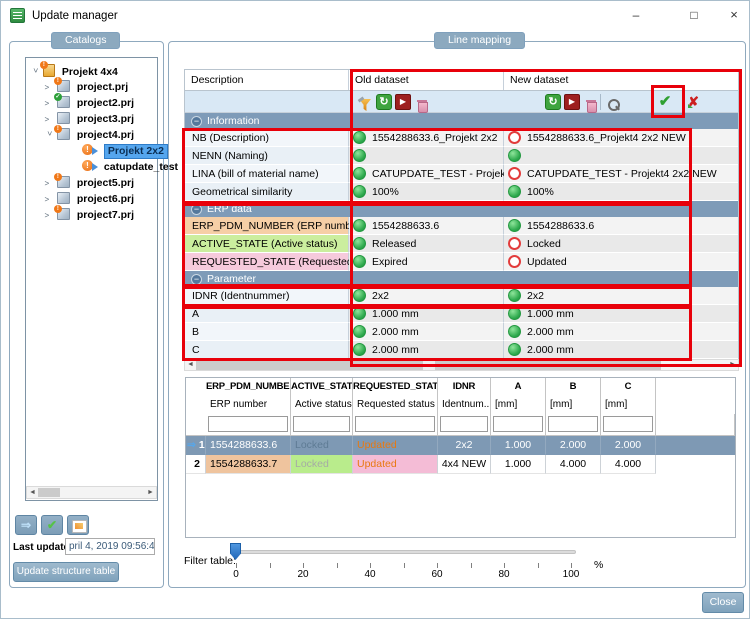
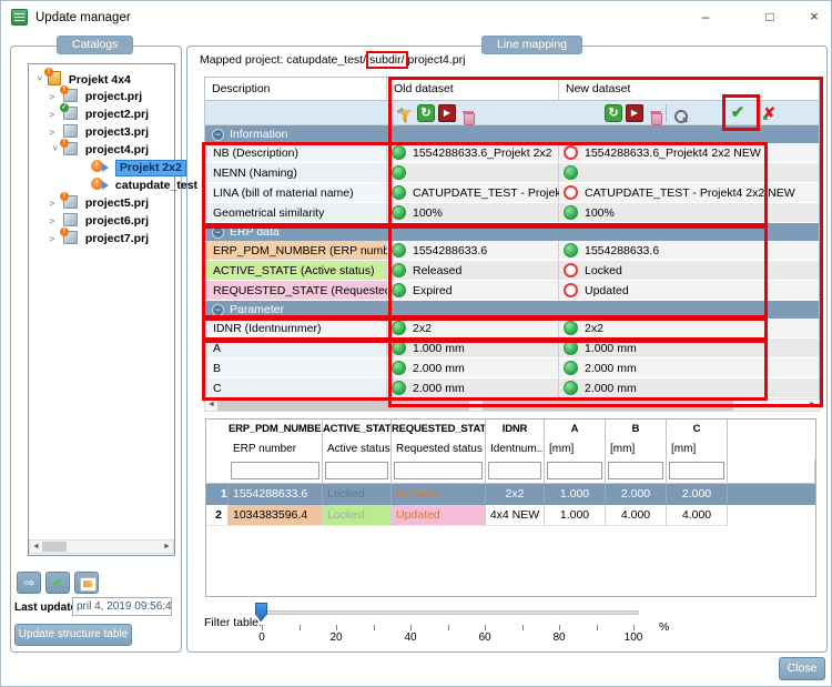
  Update manager
  –
  □
  ×
  Catalogs
  Line mapping
  Projekt 4x4
  > project.prj
  > project2.prj
  > project3.prj
  project4.prj
  Projekt 2x2
  catupdate_test
  > project5.prj
  > project6.prj
  > project7.prj
  Last updat
  pril 4, 2019 09:56:4
  Update structure table
+ Mapped project: catupdate_test/ subdir/ project4.prj
  Description
  Old dataset
  New dataset
  Information
  NB (Description)
  1554288633.6_Projekt 2x2
  1554288633.6_Projekt4 2x2 NEW
  NENN (Naming)
  LINA (bill of material name)
  CATUPDATE_TEST - Projek
  CATUPDATE_TEST - Projekt4 2x2 NEW
  Geometrical similarity
  100%
  100%
  ERP data
  ERP_PDM_NUMBER (ERP num
  1554288633.6
  1554288633.6
  ACTIVE_STATE (Active status)
  Released
  Locked
  REQUESTED_STATE (Requeste
  Expired
  Updated
  Parameter
  IDNR (Identnummer)
  2x2
  2x2
  A
  1.000 mm
  1.000 mm
  B
  2.000 mm
  2.000 mm
  C
  2.000 mm
  2.000 mm
  ERP_PDM_NUMBE
  ACTIVE_STAT
  REQUESTED_STAT
  IDNR
  A
  B
  C
  ERP number
  Active status
  Requested status
  Identnum...
  [mm]
  [mm]
  [mm]
  1
  1554288633.6
  Locked
  Updated
  2x2
  1.000
  2.000
  2.000
  2
- 1554288633.7
+ 1034383596.4
  Locked
  Updated
  4x4 NEW
  1.000
  4.000
  4.000
  Filter table:
  0
  20
  40
  60
  80
  100
  %
  Close
